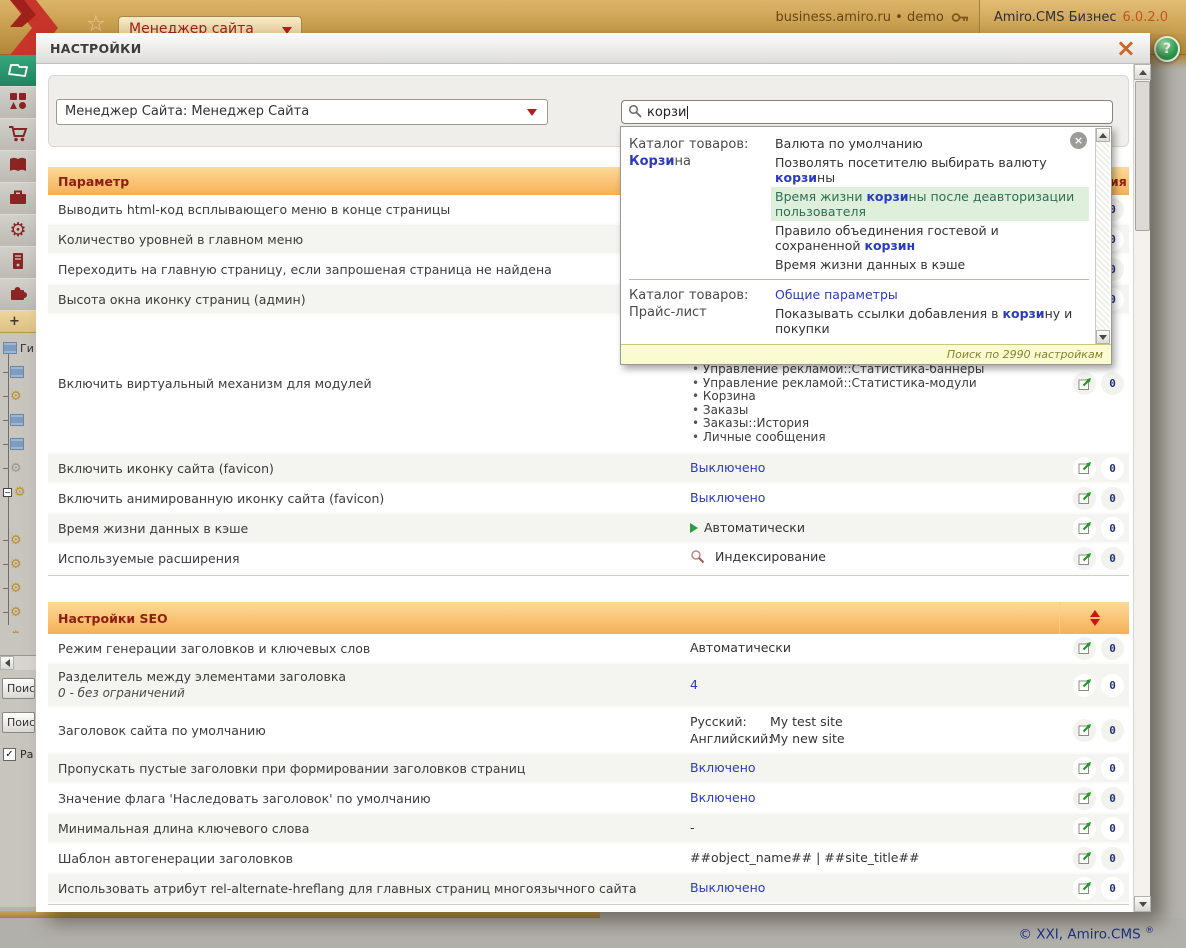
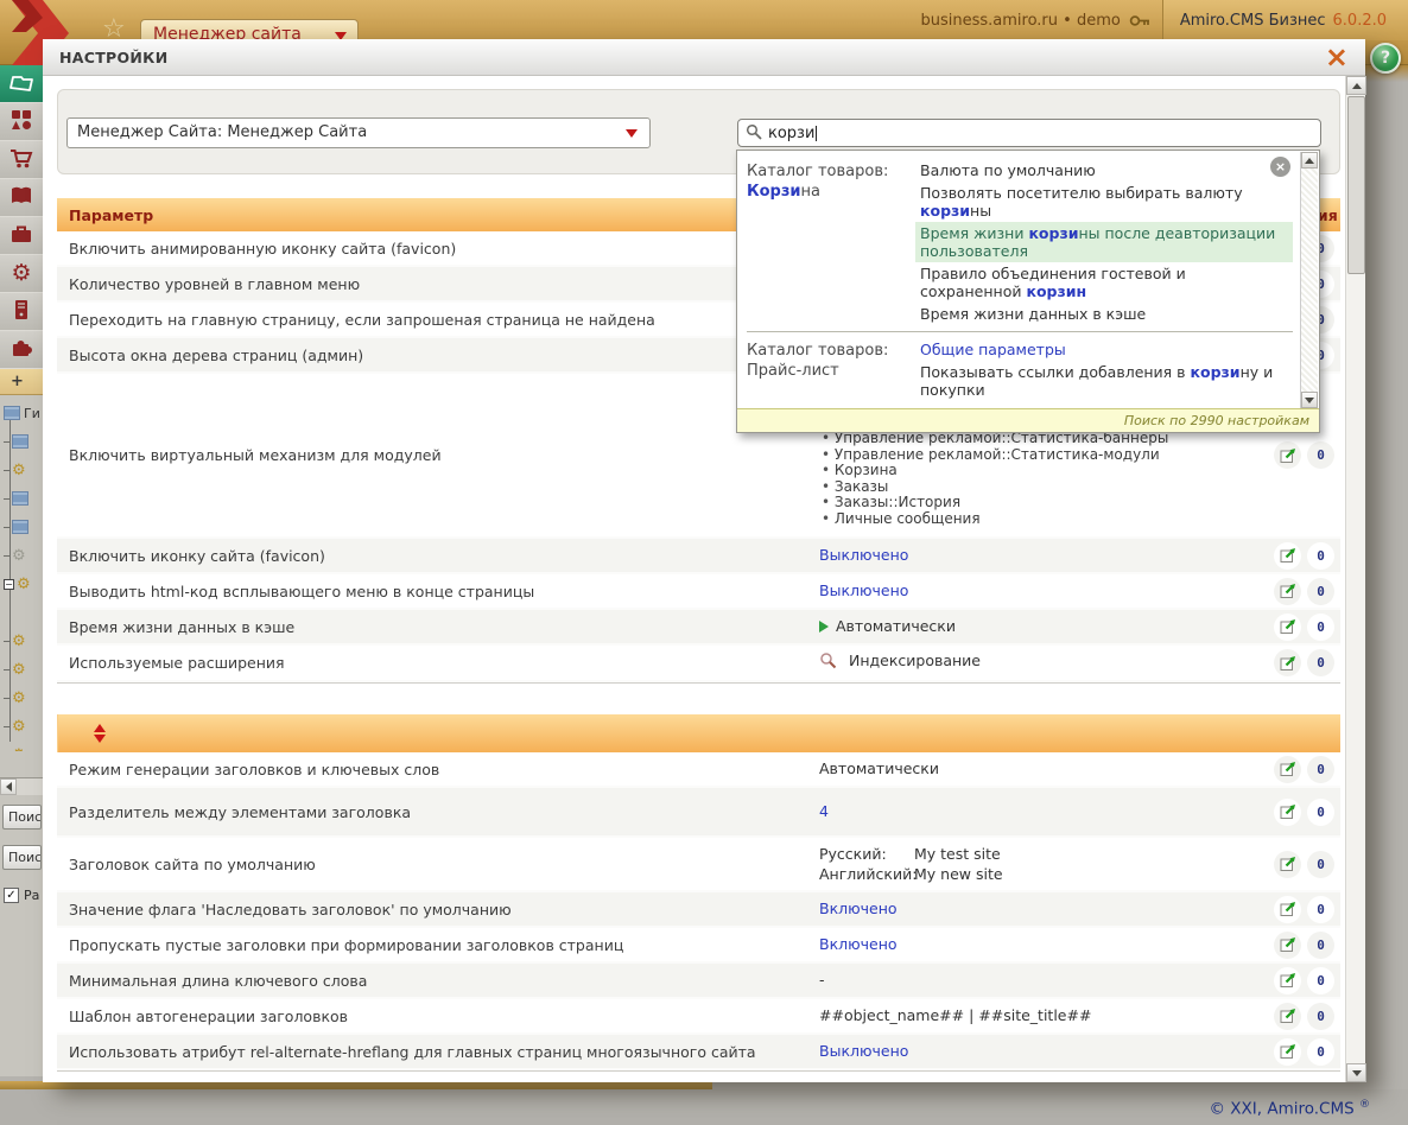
  Менеджер сайта
  business.amiro.ru • demo
  Amiro.CMS Бизнес
  6.0.2.0
  ?
  ⚙
  +
  Ги
  ⚙
  ⚙
  ⚙
  ⚙
  ⚙
  ⚙
  ⚙
  Поис
  Поис
  Ра
  © XXI, Amiro.CMS ®
  НАСТРОЙКИ
  ×
  Менеджер Сайта: Менеджер Сайта
  корзи
  Параметр
- Выводить html-код всплывающего меню в конце страницы
+ Включить анимированную иконку сайта (favicon)
  0
  Количество уровней в главном меню
  0
  Переходить на главную страницу, если запрошеная страница не найдена
  0
- Высота окна иконку страниц (админ)
+ Высота окна дерева страниц (админ)
  0
  Включить виртуальный механизм для модулей
  Управление рекламой::Статистика-баннеры
  Управление рекламой::Статистика-модули
  Корзина
  Заказы
  Заказы::История
  Личные сообщения
  0
  Включить иконку сайта (favicon)
  Выключено
  0
- Включить анимированную иконку сайта (favicon)
+ Выводить html-код всплывающего меню в конце страницы
  Выключено
  0
  Время жизни данных в кэше
  Автоматически
  0
  Используемые расширения
  Индексирование
  0
- Настройки SEO
  Режим генерации заголовков и ключевых слов
  Автоматически
  0
  Разделитель между элементами заголовка
- 0 - без ограничений
  4
  0
  Заголовок сайта по умолчанию
  Русский:
  My test site
  Английский
  My new site
  0
- Пропускать пустые заголовки при формировании заголовков страниц
+ Значение флага 'Наследовать заголовок' по умолчанию
  Включено
  0
- Значение флага 'Наследовать заголовок' по умолчанию
+ Пропускать пустые заголовки при формировании заголовков страниц
  Включено
  0
  Минимальная длина ключевого слова
  -
  0
  Шаблон автогенерации заголовков
  ##object_name## | ##site_title##
  0
  Использовать атрибут rel-alternate-hreflang для главных страниц многоязычного сайта
  Выключено
  0
  Каталог товаров:
  Корзина
  Валюта по умолчанию
  Позволять посетителю выбирать валюту корзины
  Время жизни корзины после деавторизации пользователя
  Правило объединения гостевой и сохраненной корзин
  Время жизни данных в кэше
  Каталог товаров:
  Прайс-лист
  Общие параметры
  Показывать ссылки добавления в корзину и покупки
  Поиск по 2990 настройкам
